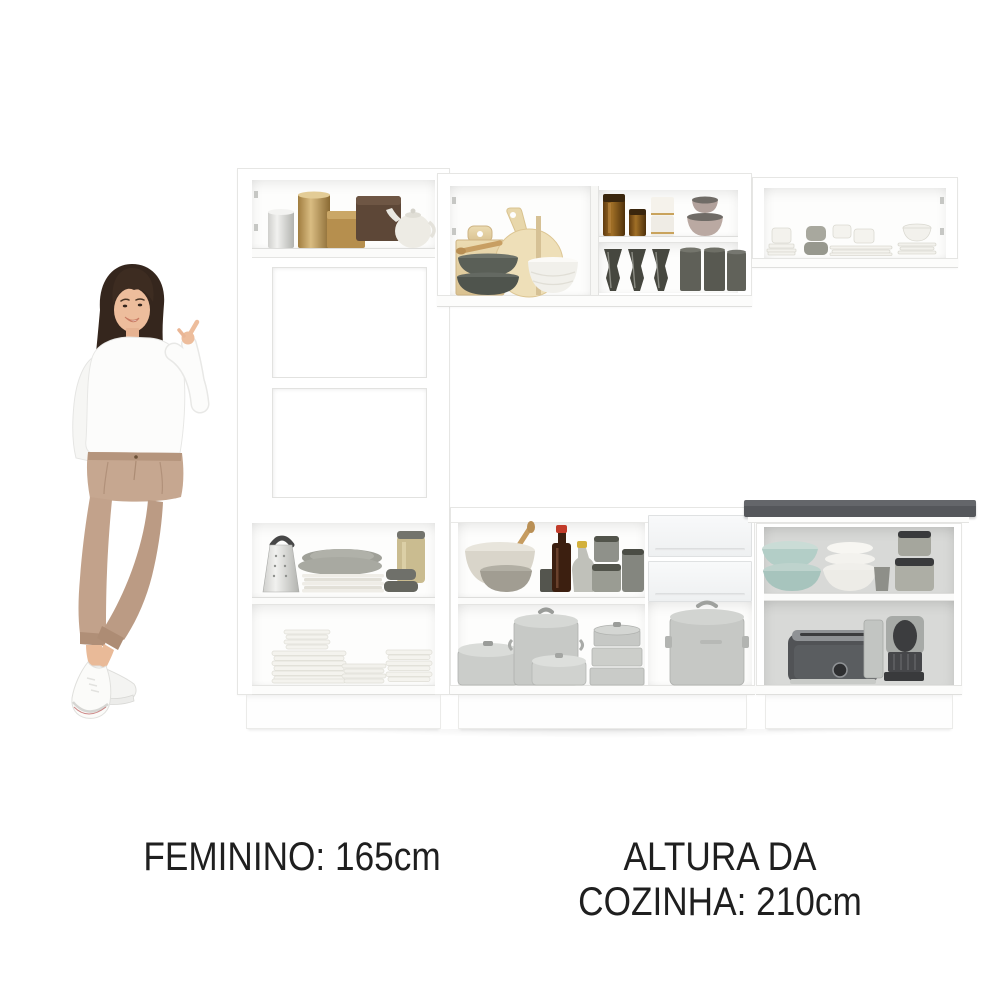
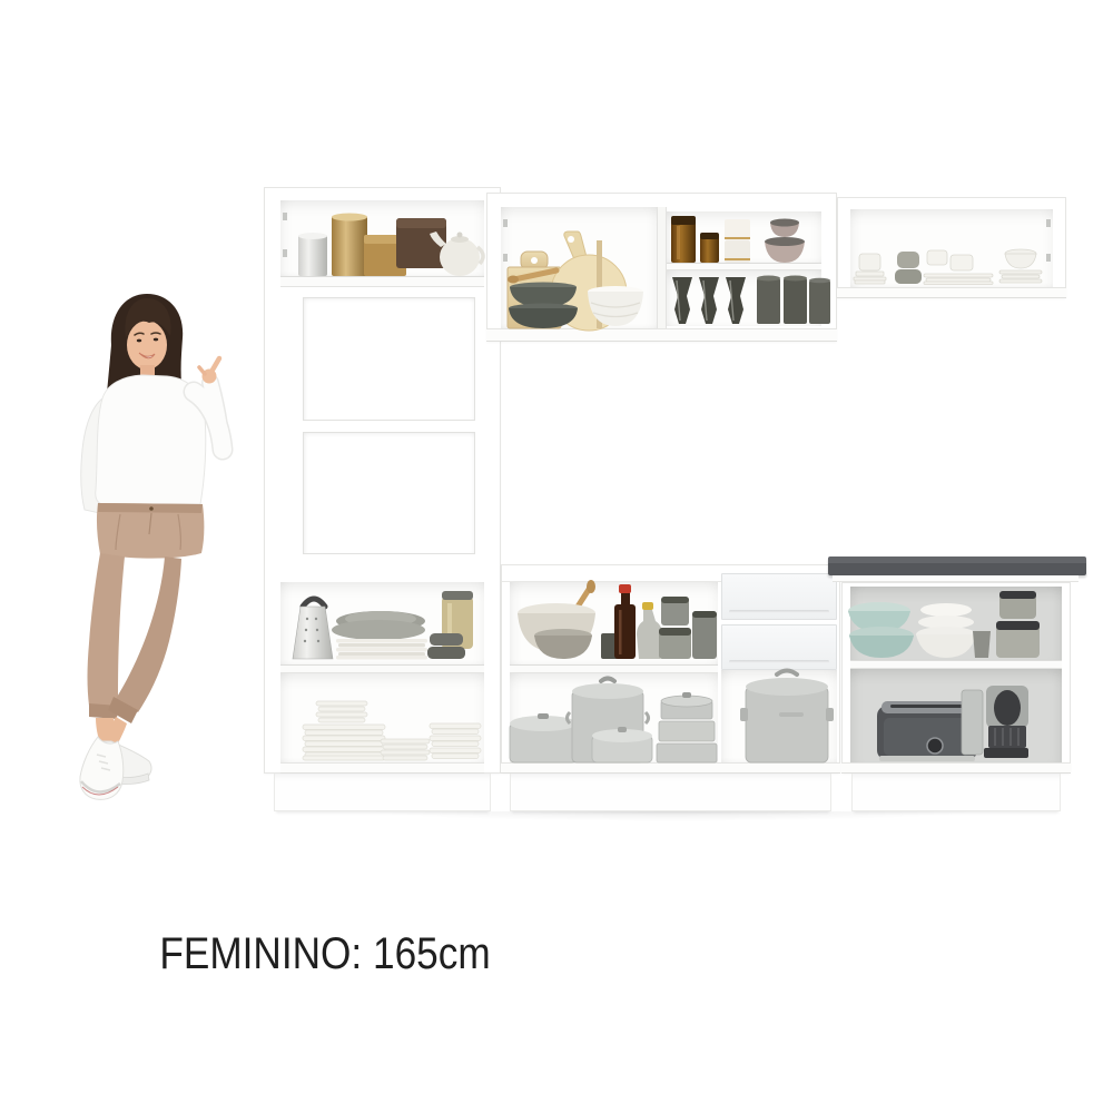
  FEMININO: 165cm
- ALTURA DA
- COZINHA: 210cm
